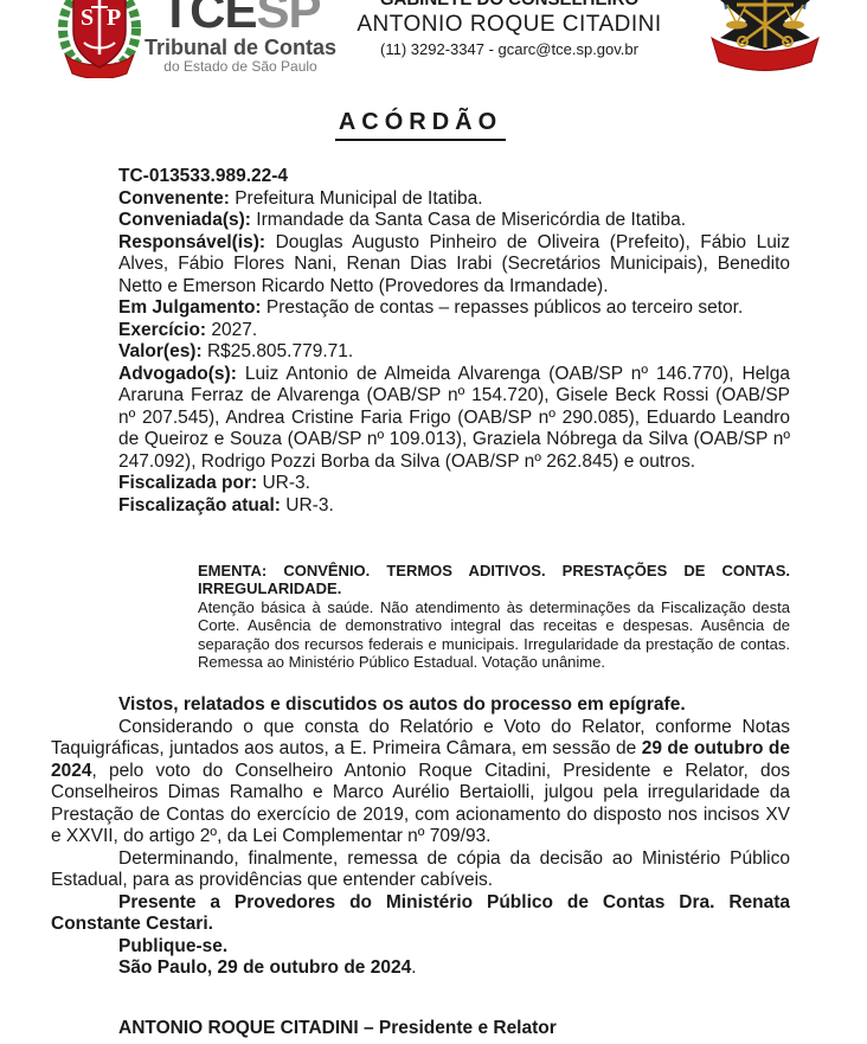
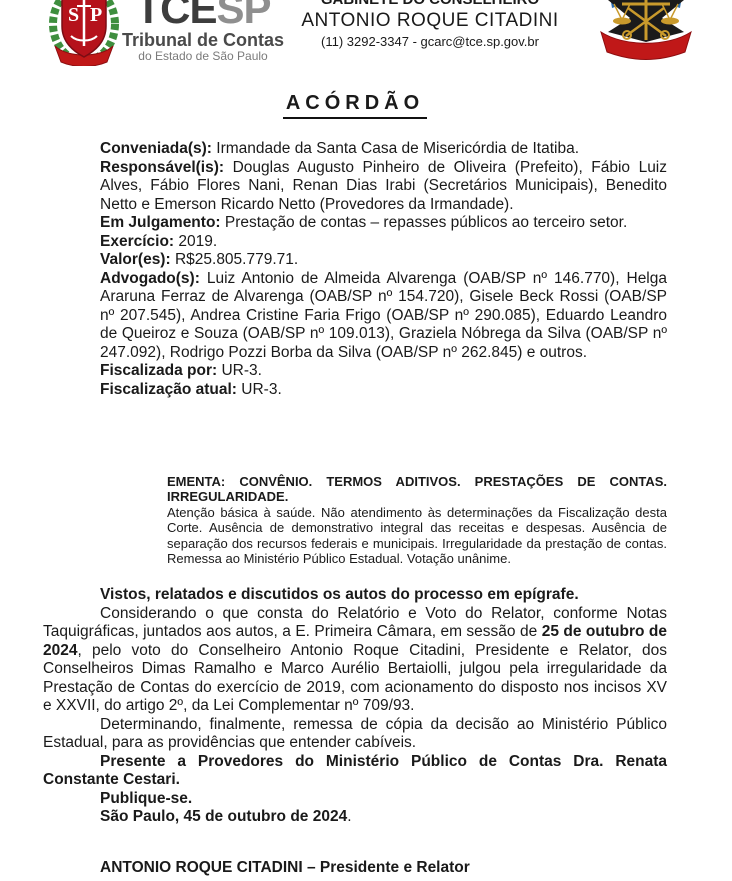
  S
  P
  TCESP
  Tribunal de Contas
  do Estado de São Paulo
  ANTONIO ROQUE CITADINI
  (11) 3292-3347 - gcarc@tce.sp.gov.br
  ACÓRDÃO
- TC-013533.989.22-4
- Convenente: Prefeitura Municipal de Itatiba.
  Conveniada(s): Irmandade da Santa Casa de Misericórdia de Itatiba.
  Responsável(is): Douglas Augusto Pinheiro de Oliveira (Prefeito), Fábio Luiz Alves, Fábio Flores Nani, Renan Dias Irabi (Secretários Municipais), Benedito Netto e Emerson Ricardo Netto (Provedores da Irmandade).
  Em Julgamento: Prestação de contas – repasses públicos ao terceiro setor.
- Exercício: 2027.
+ Exercício: 2019.
  Valor(es): R$25.805.779.71.
  Advogado(s): Luiz Antonio de Almeida Alvarenga (OAB/SP nº 146.770), Helga Araruna Ferraz de Alvarenga (OAB/SP nº 154.720), Gisele Beck Rossi (OAB/SP nº 207.545), Andrea Cristine Faria Frigo (OAB/SP nº 290.085), Eduardo Leandro de Queiroz e Souza (OAB/SP nº 109.013), Graziela Nóbrega da Silva (OAB/SP nº 247.092), Rodrigo Pozzi Borba da Silva (OAB/SP nº 262.845) e outros.
  Fiscalizada por: UR-3.
  Fiscalização atual: UR-3.
  EMENTA: CONVÊNIO. TERMOS ADITIVOS. PRESTAÇÕES DE CONTAS. IRREGULARIDADE.
  Atenção básica à saúde. Não atendimento às determinações da Fiscalização desta Corte. Ausência de demonstrativo integral das receitas e despesas. Ausência de separação dos recursos federais e municipais. Irregularidade da prestação de contas. Remessa ao Ministério Público Estadual. Votação unânime.
  Vistos, relatados e discutidos os autos do processo em epígrafe.
- Considerando o que consta do Relatório e Voto do Relator, conforme Notas Taquigráficas, juntados aos autos, a E. Primeira Câmara, em sessão de 29 de outubro de 2024, pelo voto do Conselheiro Antonio Roque Citadini, Presidente e Relator, dos Conselheiros Dimas Ramalho e Marco Aurélio Bertaiolli, julgou pela irregularidade da Prestação de Contas do exercício de 2019, com acionamento do disposto nos incisos XV e XXVII, do artigo 2º, da Lei Complementar nº 709/93.
+ Considerando o que consta do Relatório e Voto do Relator, conforme Notas Taquigráficas, juntados aos autos, a E. Primeira Câmara, em sessão de 25 de outubro de 2024, pelo voto do Conselheiro Antonio Roque Citadini, Presidente e Relator, dos Conselheiros Dimas Ramalho e Marco Aurélio Bertaiolli, julgou pela irregularidade da Prestação de Contas do exercício de 2019, com acionamento do disposto nos incisos XV e XXVII, do artigo 2º, da Lei Complementar nº 709/93.
  Determinando, finalmente, remessa de cópia da decisão ao Ministério Público Estadual, para as providências que entender cabíveis.
  Presente a Provedores do Ministério Público de Contas Dra. Renata Constante Cestari.
  Publique-se.
- São Paulo, 29 de outubro de 2024.
+ São Paulo, 45 de outubro de 2024.
  ANTONIO ROQUE CITADINI – Presidente e Relator
